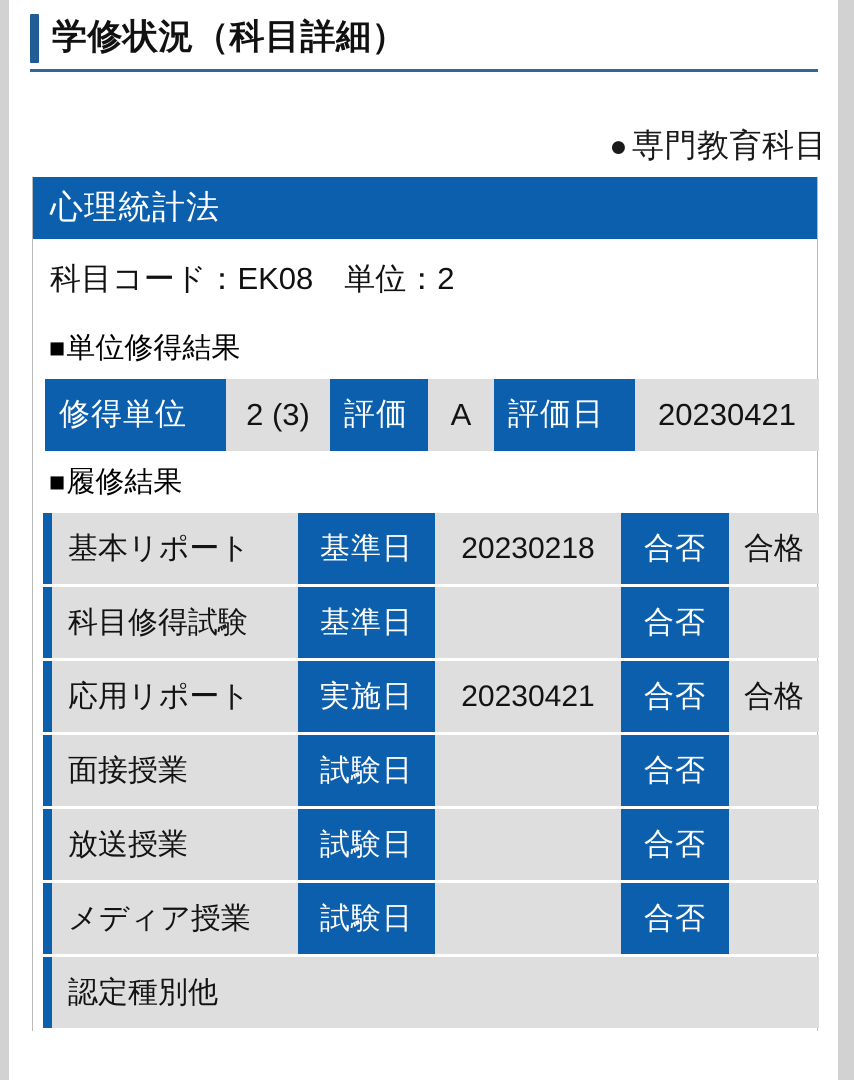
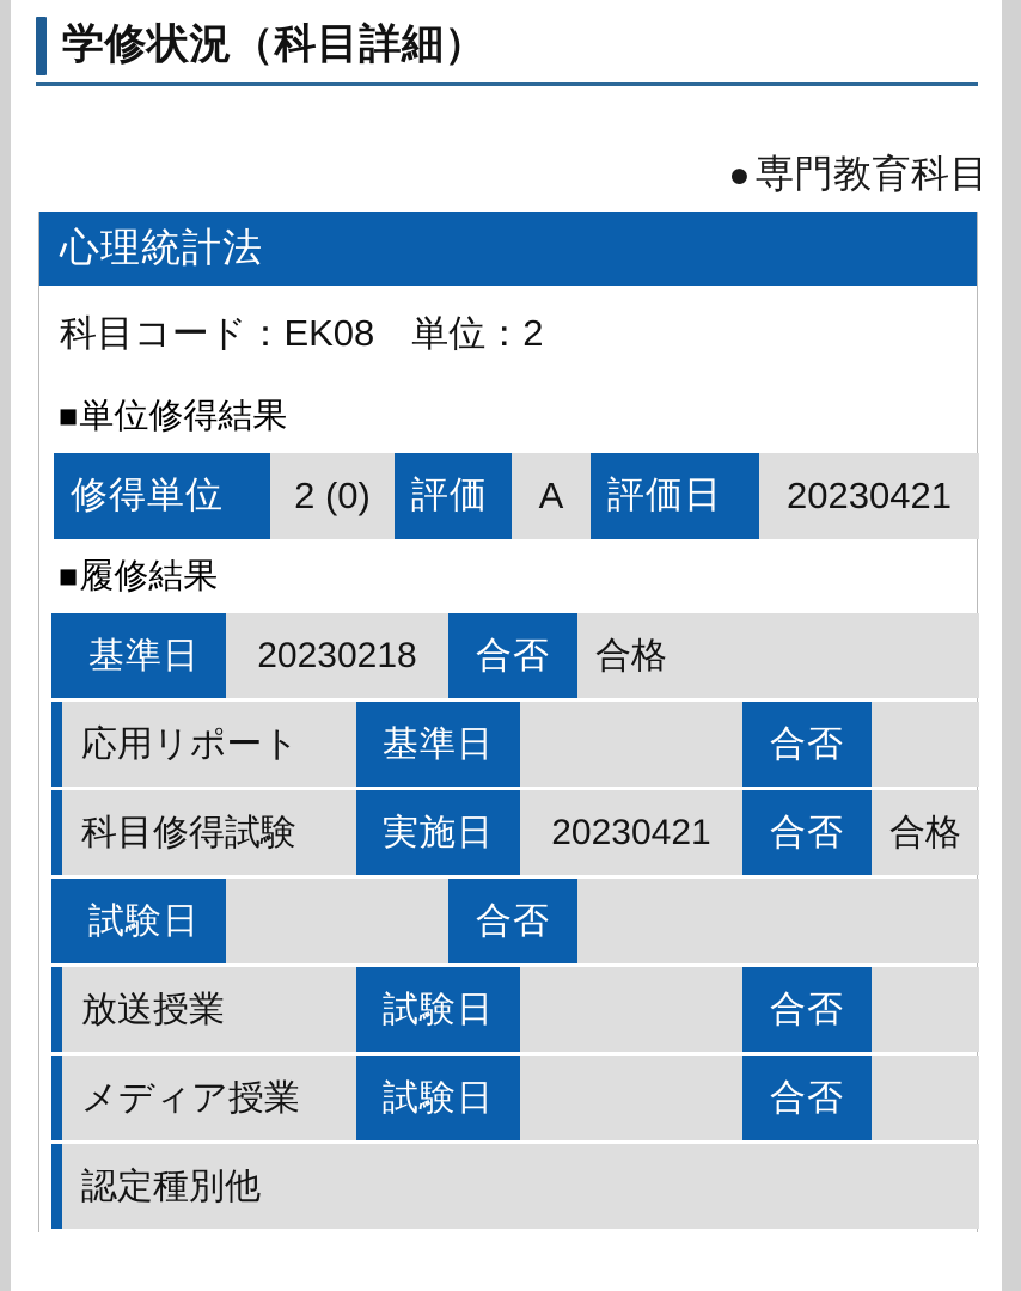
  学修状況（科目詳細）
  ● 専門教育科目
  心理統計法
  科目コード：EK08 単位：2
  ■単位修得結果
  修得単位
- 2 (3)
+ 2 (0)
  評価
  A
  評価日
  20230421
  ■履修結果
- 基本リポート
  基準日
  20230218
  合否
  合格
- 科目修得試験
+ 応用リポート
  基準日
  合否
- 応用リポート
+ 科目修得試験
  実施日
  20230421
  合否
  合格
- 面接授業
  試験日
  合否
  放送授業
  試験日
  合否
  メディア授業
  試験日
  合否
  認定種別他
